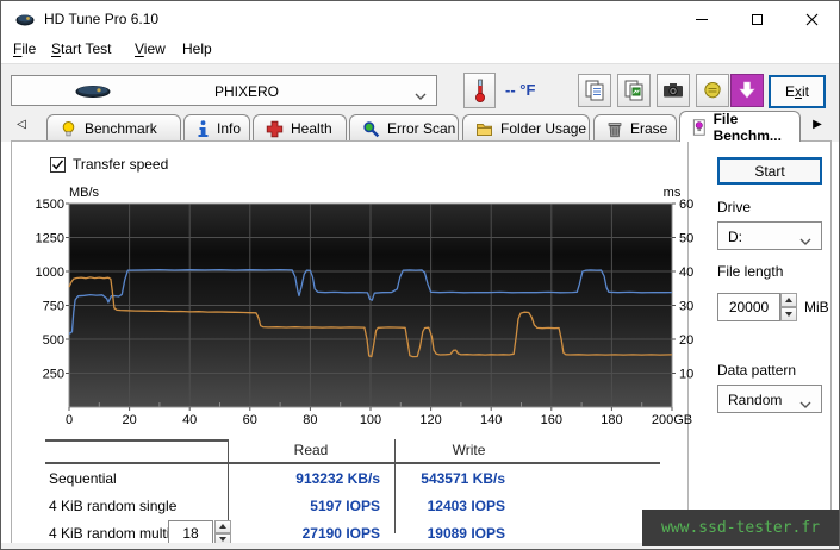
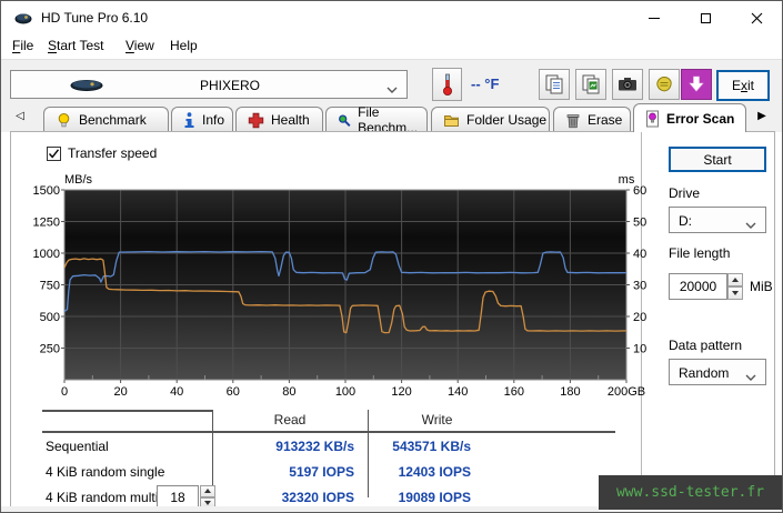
  HD Tune Pro 6.10
  File
  Start Test
  View
  Help
  PHIXERO
  -- °F
  E
  x
  it
  ◁
  Benchmark
  Info
  Health
- Error Scan
+ File Benchm...
  Folder Usage
  Erase
- File Benchm...
+ Error Scan
  ▶
  Transfer speed
  1500
  1250
  1000
  750
  500
  250
  60
  50
  40
  30
  20
  10
  0
  20
  40
  60
  80
  100
  120
  140
  160
  180
  200GB
  MB/s
  ms
  Start
  Drive
  D:
  File length
  20000
  MiB
  Data pattern
  Random
  Read
  Write
  Sequential
  913232 KB/s
  543571 KB/s
  4 KiB random single
  5197 IOPS
  12403 IOPS
  4 KiB random mult
  18
- 27190 IOPS
+ 32320 IOPS
  19089 IOPS
  www.ssd-tester.fr
